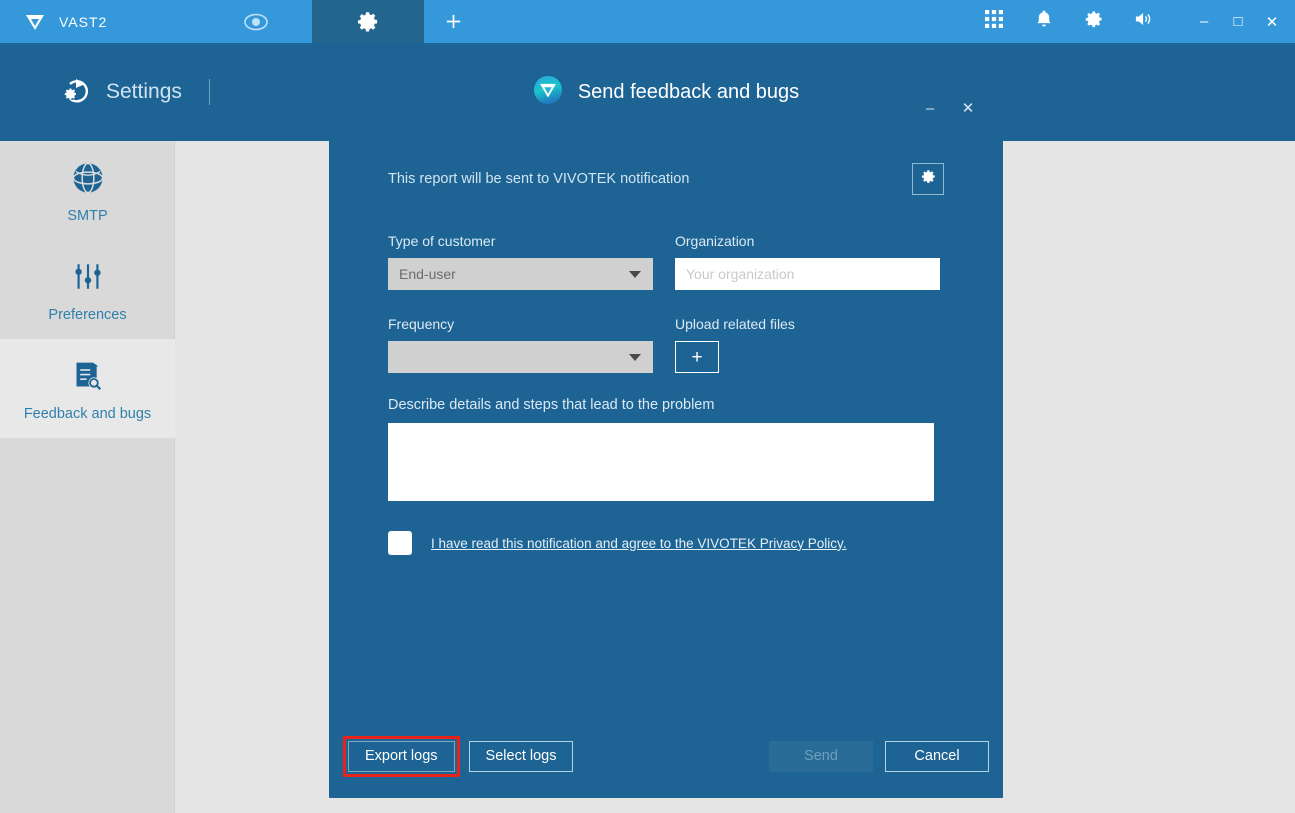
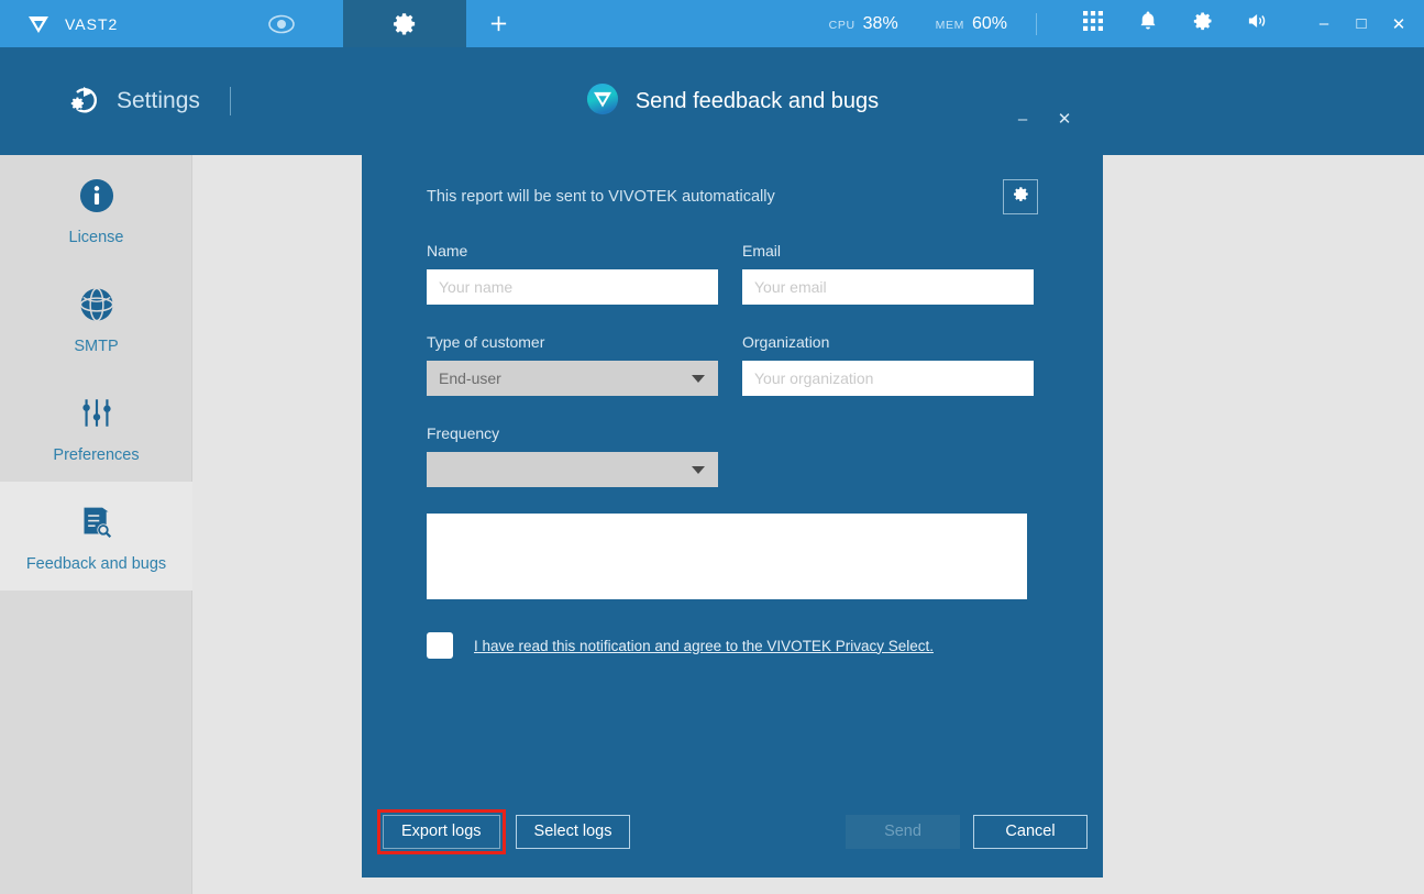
  VAST2
+ CPU
+ 38%
+ MEM
+ 60%
  –
  □
  ✕
  Settings
+ License
  SMTP
  Preferences
  Feedback and bugs
  Send feedback and bugs
  –
  ✕
- This report will be sent to VIVOTEK notification
+ This report will be sent to VIVOTEK automatically
+ Name
+ Your name
+ Email
+ Your email
  Type of customer
  End-user
  Organization
  Your organization
  Frequency
- Upload related files
- +
- Describe details and steps that lead to the problem
- I have read this notification and agree to the VIVOTEK Privacy Policy.
+ I have read this notification and agree to the VIVOTEK Privacy Select.
  Export logs
  Select logs
  Send
  Cancel
